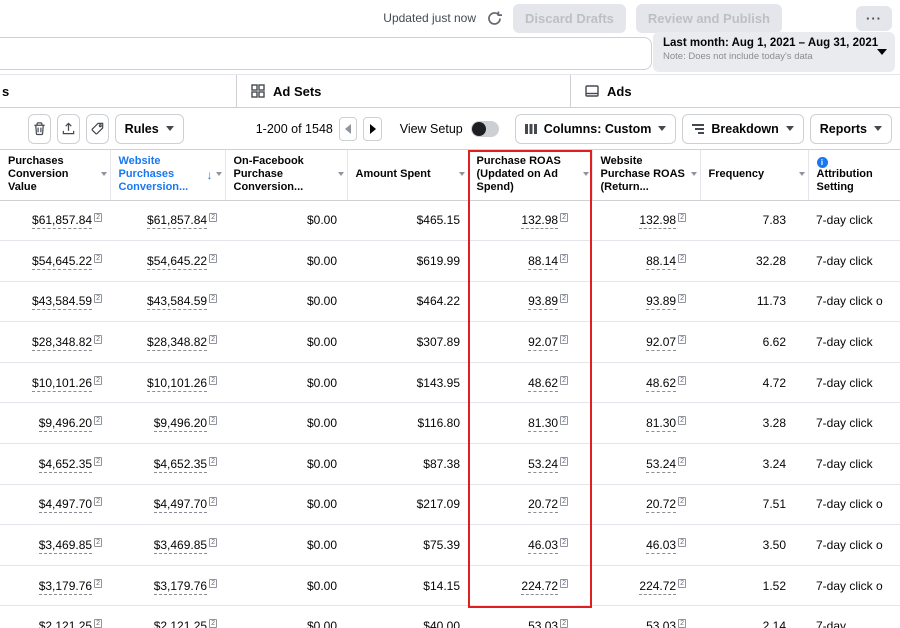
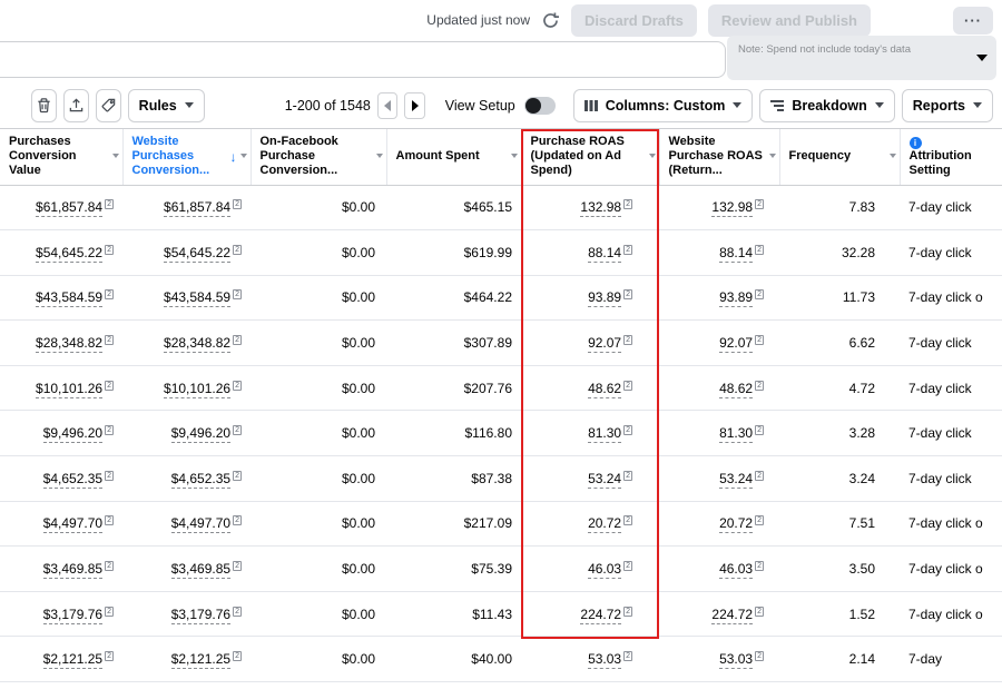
  Updated just now
  Discard Drafts
  Review and Publish
  ···
- Last month: Aug 1, 2021 – Aug 31, 2021
- Note: Does not include today's data
+ Note: Spend not include today's data
- s
- Ad Sets
- Ads
  Rules
  1-200 of 1548
  View Setup
  Columns: Custom
  Breakdown
  Reports
  Purchases Conversion Value	Website Purchases Conversion... ↓	On-Facebook Purchase Conversion...	Amount Spent	Purchase ROAS (Updated on Ad Spend)	Website Purchase ROAS (Return...	Frequency	iAttribution Setting
  $61,857.84	$61,857.84	$0.00	$465.15	132.98	132.98	7.83	7-day click
  $54,645.22	$54,645.22	$0.00	$619.99	88.14	88.14	32.28	7-day click
  $43,584.59	$43,584.59	$0.00	$464.22	93.89	93.89	11.73	7-day click o
  $28,348.82	$28,348.82	$0.00	$307.89	92.07	92.07	6.62	7-day click
- $10,101.26	$10,101.26	$0.00	$143.95	48.62	48.62	4.72	7-day click
+ $10,101.26	$10,101.26	$0.00	$207.76	48.62	48.62	4.72	7-day click
  $9,496.20	$9,496.20	$0.00	$116.80	81.30	81.30	3.28	7-day click
  $4,652.35	$4,652.35	$0.00	$87.38	53.24	53.24	3.24	7-day click
  $4,497.70	$4,497.70	$0.00	$217.09	20.72	20.72	7.51	7-day click o
  $3,469.85	$3,469.85	$0.00	$75.39	46.03	46.03	3.50	7-day click o
- $3,179.76	$3,179.76	$0.00	$14.15	224.72	224.72	1.52	7-day click o
+ $3,179.76	$3,179.76	$0.00	$11.43	224.72	224.72	1.52	7-day click o
  $2,121.25	$2,121.25	$0.00	$40.00	53.03	53.03	2.14	7-day
